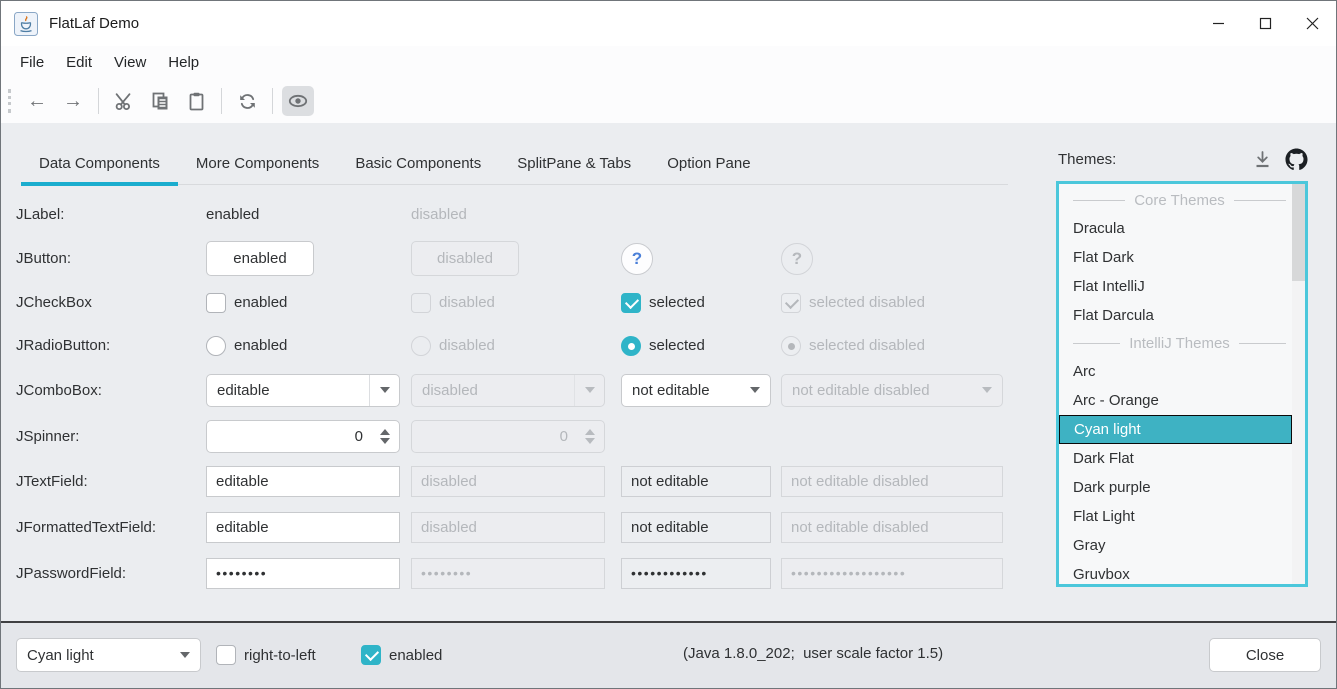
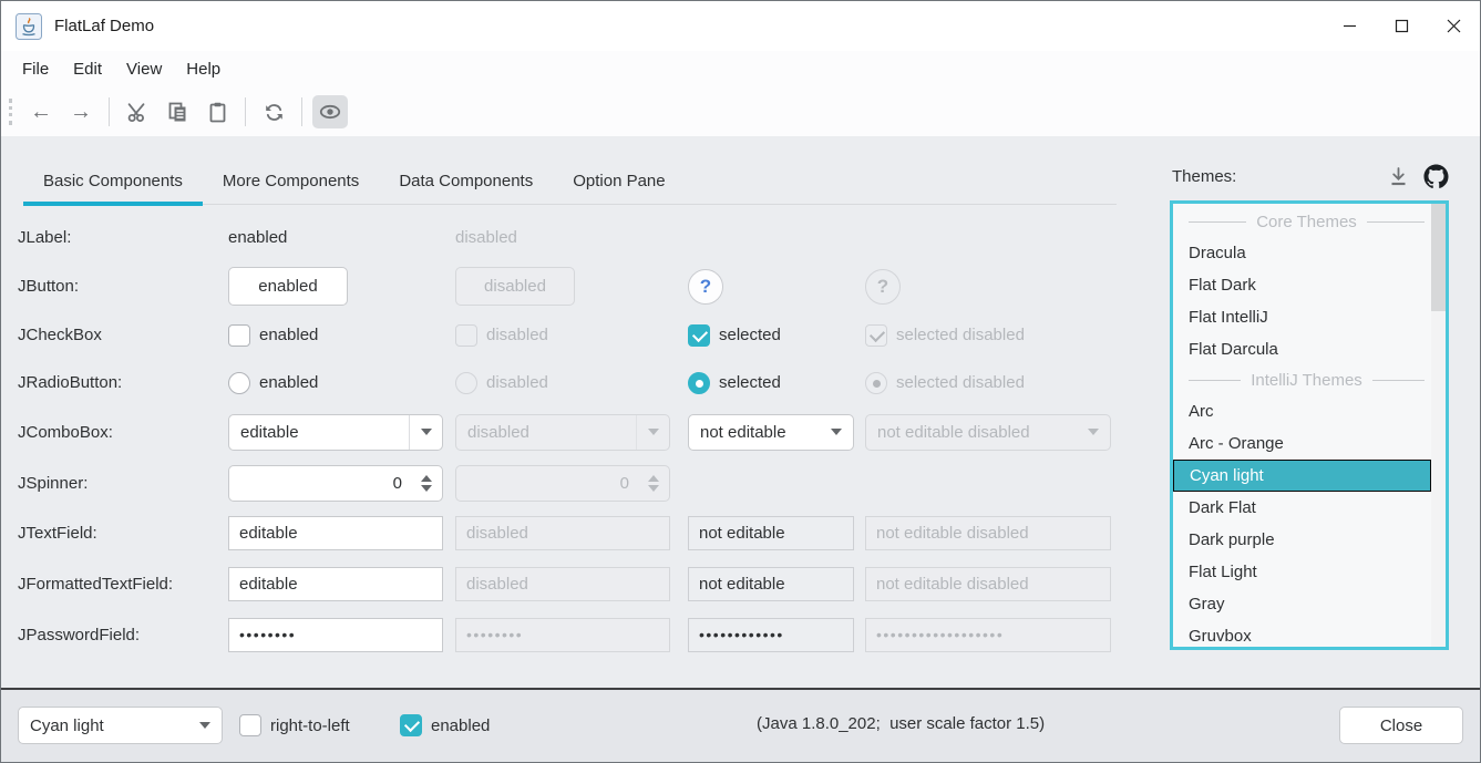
  FlatLaf Demo
  File
  Edit
  View
  Help
  ←
  →
- Data Components
+ Basic Components
  More Components
- Basic Components
+ Data Components
- SplitPane & Tabs
  Option Pane
  JLabel:
  enabled
  disabled
  JButton:
  enabled
  disabled
  ?
  ?
  JCheckBox
  enabled
  disabled
  selected
  selected disabled
  JRadioButton:
  enabled
  disabled
  selected
  selected disabled
  JComboBox:
  editable
  disabled
  not editable
  not editable disabled
  JSpinner:
  0
  0
  JTextField:
  editable
  disabled
  not editable
  not editable disabled
  JFormattedTextField:
  editable
  disabled
  not editable
  not editable disabled
  JPasswordField:
  ••••••••
  ••••••••
  ••••••••••••
  ••••••••••••••••••
  Themes:
  Core Themes
  Dracula
  Flat Dark
  Flat IntelliJ
  Flat Darcula
  IntelliJ Themes
  Arc
  Arc - Orange
  Cyan light
  Dark Flat
  Dark purple
  Flat Light
  Gray
  Gruvbox
  Cyan light
  right-to-left
  enabled
  (Java 1.8.0_202; user scale factor 1.5)
  Close
